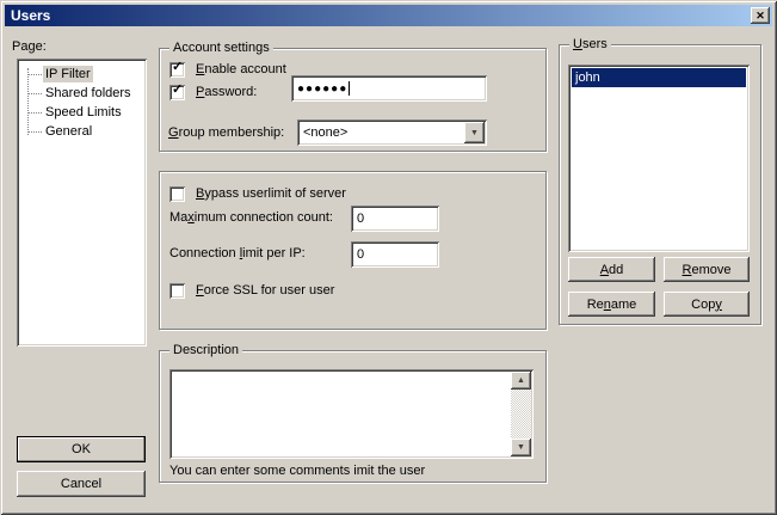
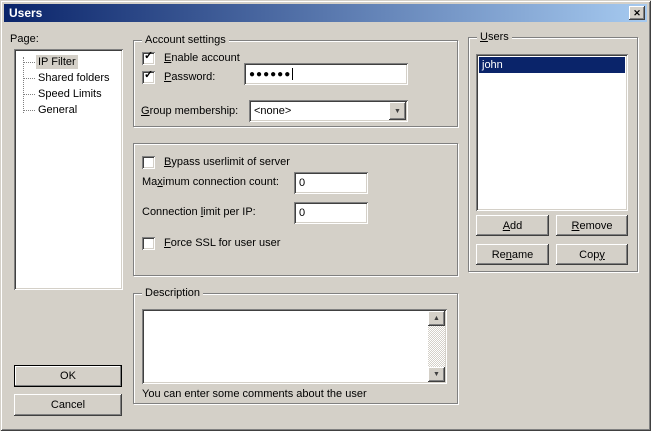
  Users
  ✕
  Page:
  IP Filter
  Shared folders
  Speed Limits
  General
  OK
  Cancel
  Account settings
  ✓
  Enable account
  ✓
  Password:
  ●●●●●●
  Group membership:
  <none>
  Bypass userlimit of server
  Maximum connection count:
  0
  Connection limit per IP:
  0
  Force SSL for user user
  Description
- You can enter some comments imit the user
+ You can enter some comments about the user
  Users
  john
  Add
  Remove
  Rename
  Copy
